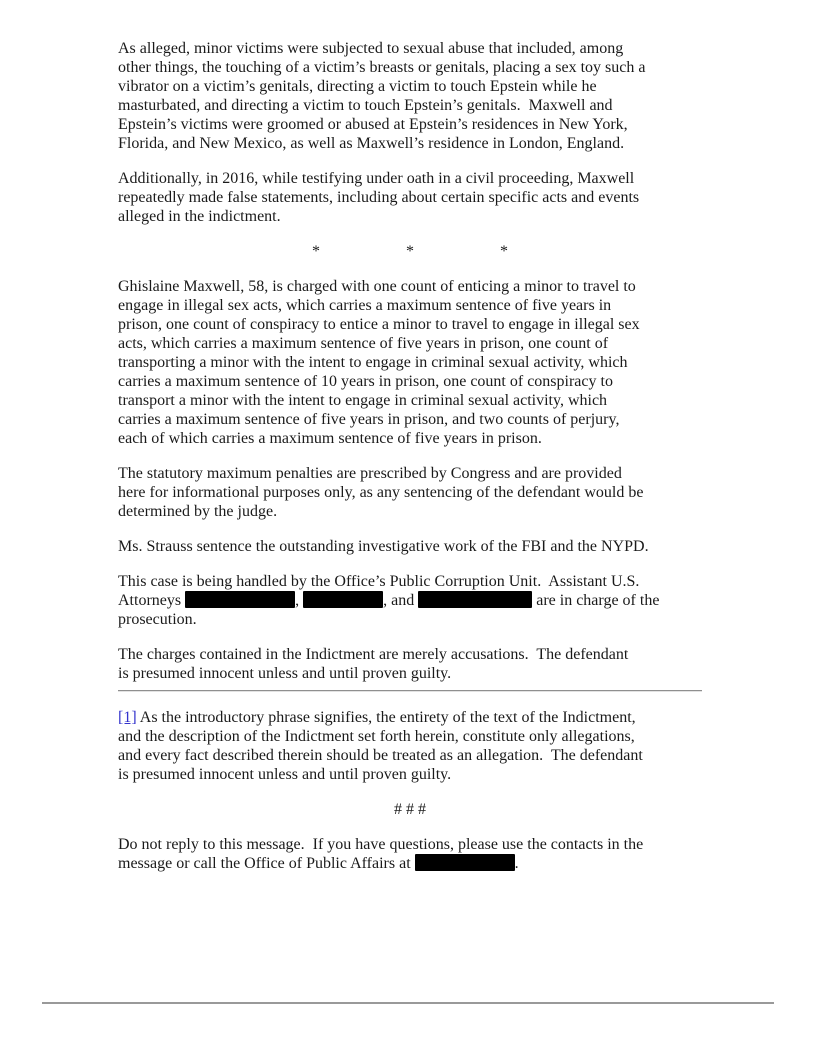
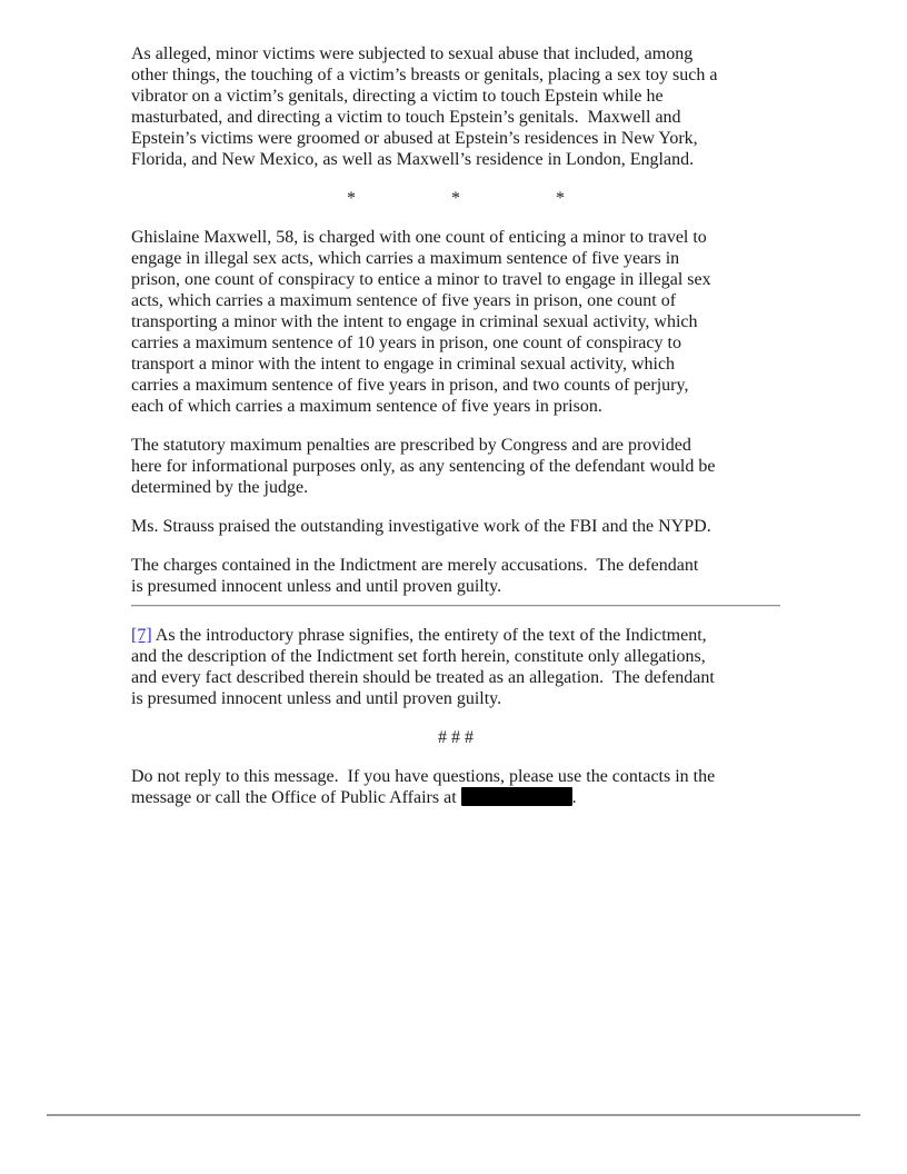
  As alleged, minor victims were subjected to sexual abuse that included, among
  other things, the touching of a victim’s breasts or genitals, placing a sex toy such a
  vibrator on a victim’s genitals, directing a victim to touch Epstein while he
  masturbated, and directing a victim to touch Epstein’s genitals. Maxwell and
  Epstein’s victims were groomed or abused at Epstein’s residences in New York,
  Florida, and New Mexico, as well as Maxwell’s residence in London, England.
- Additionally, in 2016, while testifying under oath in a civil proceeding, Maxwell
- repeatedly made false statements, including about certain specific acts and events
- alleged in the indictment.
  *
  *
  *
  Ghislaine Maxwell, 58, is charged with one count of enticing a minor to travel to
  engage in illegal sex acts, which carries a maximum sentence of five years in
  prison, one count of conspiracy to entice a minor to travel to engage in illegal sex
  acts, which carries a maximum sentence of five years in prison, one count of
  transporting a minor with the intent to engage in criminal sexual activity, which
  carries a maximum sentence of 10 years in prison, one count of conspiracy to
  transport a minor with the intent to engage in criminal sexual activity, which
  carries a maximum sentence of five years in prison, and two counts of perjury,
  each of which carries a maximum sentence of five years in prison.
  The statutory maximum penalties are prescribed by Congress and are provided
  here for informational purposes only, as any sentencing of the defendant would be
  determined by the judge.
- Ms. Strauss sentence the outstanding investigative work of the FBI and the NYPD.
+ Ms. Strauss praised the outstanding investigative work of the FBI and the NYPD.
- This case is being handled by the Office’s Public Corruption Unit. Assistant U.S.
- Attorneys , , and are in charge of the
- prosecution.
  The charges contained in the Indictment are merely accusations. The defendant
  is presumed innocent unless and until proven guilty.
- [1] As the introductory phrase signifies, the entirety of the text of the Indictment,
+ [7] As the introductory phrase signifies, the entirety of the text of the Indictment,
  and the description of the Indictment set forth herein, constitute only allegations,
  and every fact described therein should be treated as an allegation. The defendant
  is presumed innocent unless and until proven guilty.
  # # #
  Do not reply to this message. If you have questions, please use the contacts in the
  message or call the Office of Public Affairs at .
